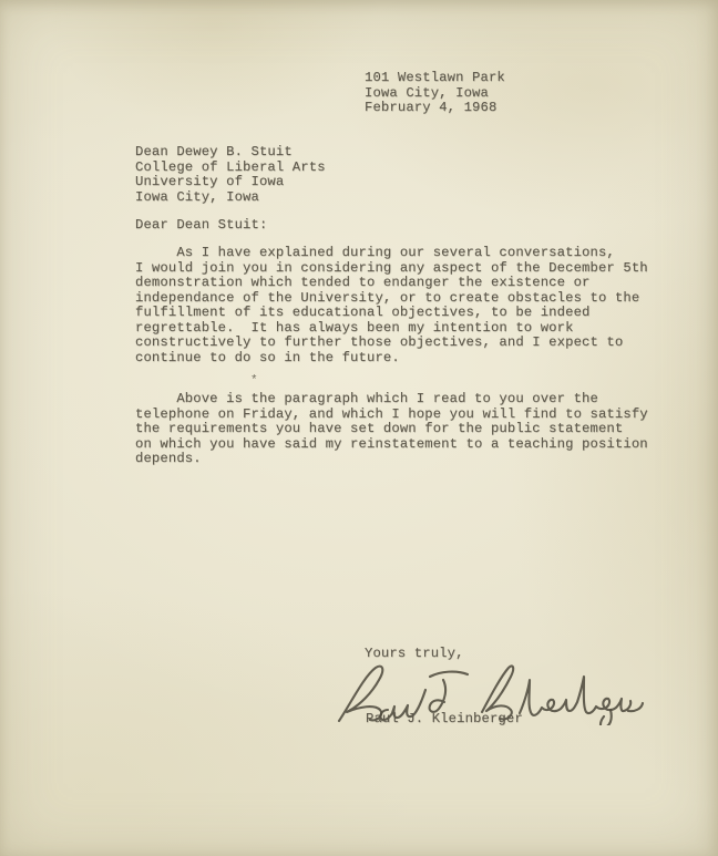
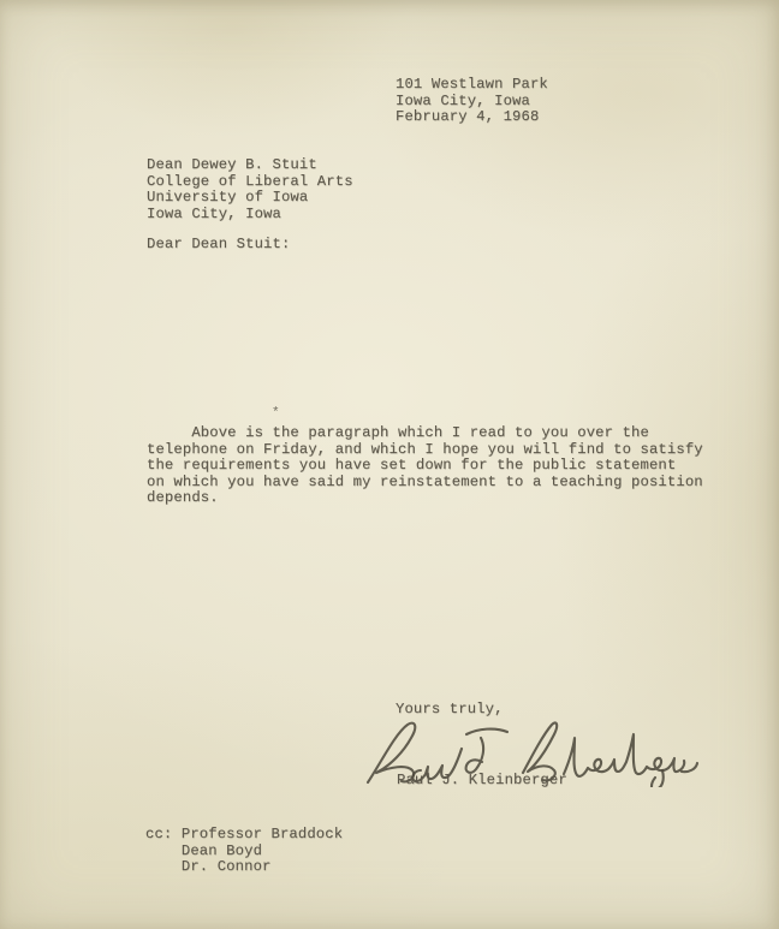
  101 Westlawn Park
  Iowa City, Iowa
  February 4, 1968
  Dean Dewey B. Stuit
  College of Liberal Arts
  University of Iowa
  Iowa City, Iowa
  Dear Dean Stuit:
- As I have explained during our several conversations,
- I would join you in considering any aspect of the December 5th
- demonstration which tended to endanger the existence or
- independance of the University, or to create obstacles to the
- fulfillment of its educational objectives, to be indeed
- regrettable. It has always been my intention to work
- constructively to further those objectives, and I expect to
- continue to do so in the future.
  *
  Above is the paragraph which I read to you over the
  telephone on Friday, and which I hope you will find to satisfy
  the requirements you have set down for the public statement
  on which you have said my reinstatement to a teaching position
  depends.
  Yours truly,
  Paul J. Kleinberger
+ cc: Professor Braddock
+ Dean Boyd
+ Dr. Connor
